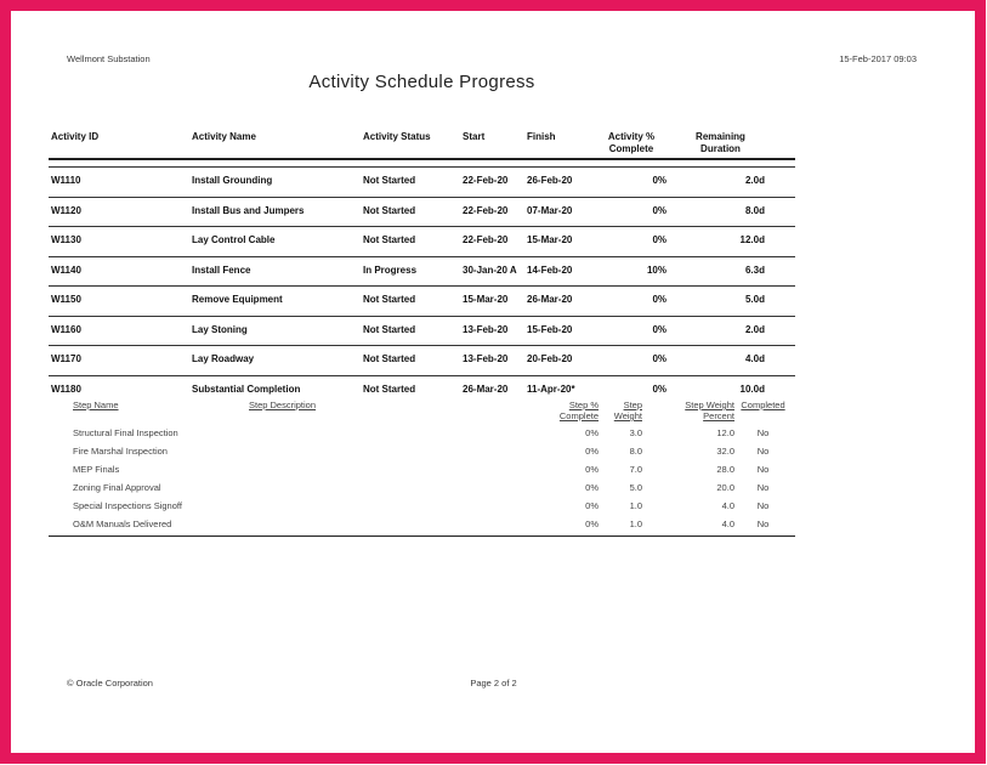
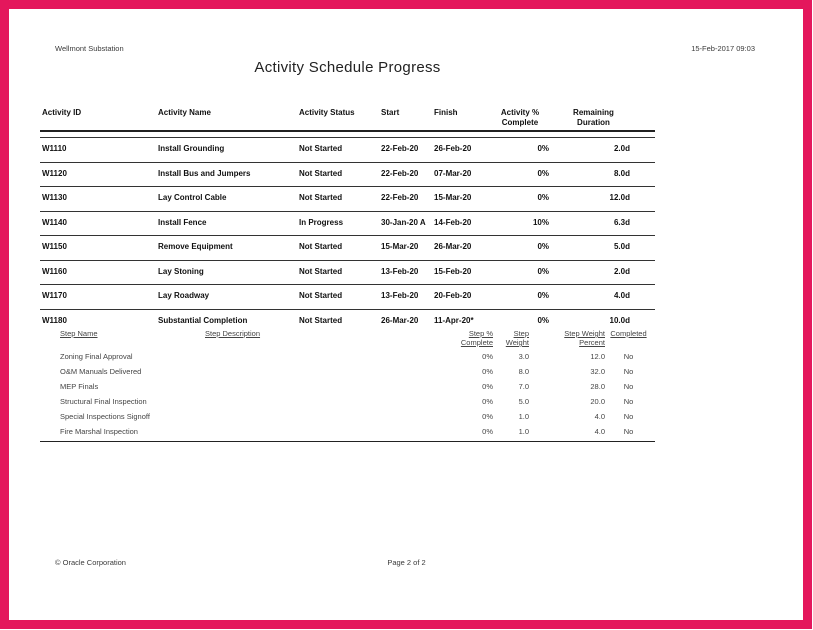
  Wellmont Substation
  15-Feb-2017 09:03
  Activity Schedule Progress
  Activity ID	Activity Name	Activity Status	Start	Finish	Activity % Complete	Remaining Duration
  W1110	Install Grounding	Not Started	22-Feb-20	26-Feb-20	0%	2.0d
  W1120	Install Bus and Jumpers	Not Started	22-Feb-20	07-Mar-20	0%	8.0d
  W1130	Lay Control Cable	Not Started	22-Feb-20	15-Mar-20	0%	12.0d
  W1140	Install Fence	In Progress	30-Jan-20 A	14-Feb-20	10%	6.3d
  W1150	Remove Equipment	Not Started	15-Mar-20	26-Mar-20	0%	5.0d
  W1160	Lay Stoning	Not Started	13-Feb-20	15-Feb-20	0%	2.0d
  W1170	Lay Roadway	Not Started	13-Feb-20	20-Feb-20	0%	4.0d
  W1180	Substantial Completion	Not Started	26-Mar-20	11-Apr-20*	0%	10.0d
  	Step Name	Step Description	Step % Complete	Step Weight	Step Weight Percent	Completed
- 	Structural Final Inspection		0%	3.0	12.0	No
+ 	Zoning Final Approval		0%	3.0	12.0	No
- 	Fire Marshal Inspection		0%	8.0	32.0	No
+ 	O&M Manuals Delivered		0%	8.0	32.0	No
  	MEP Finals		0%	7.0	28.0	No
- 	Zoning Final Approval		0%	5.0	20.0	No
+ 	Structural Final Inspection		0%	5.0	20.0	No
  	Special Inspections Signoff		0%	1.0	4.0	No
- 	O&M Manuals Delivered		0%	1.0	4.0	No
+ 	Fire Marshal Inspection		0%	1.0	4.0	No
  © Oracle Corporation
  Page 2 of 2
